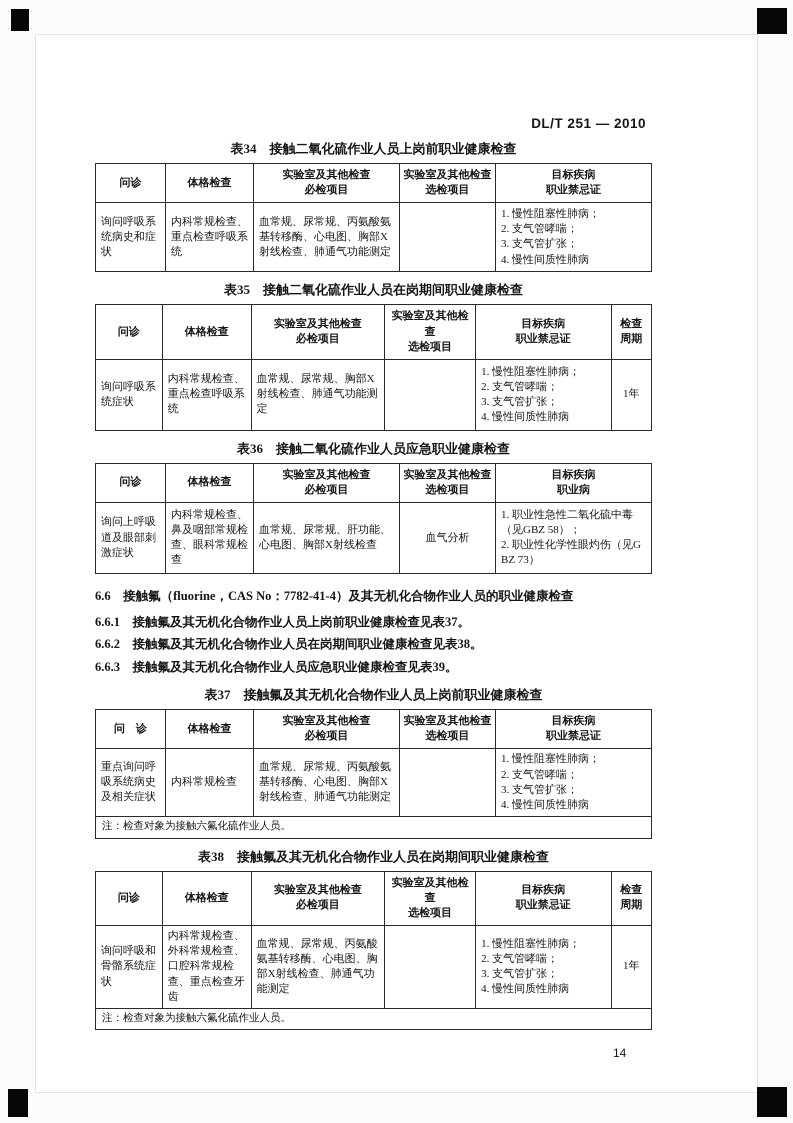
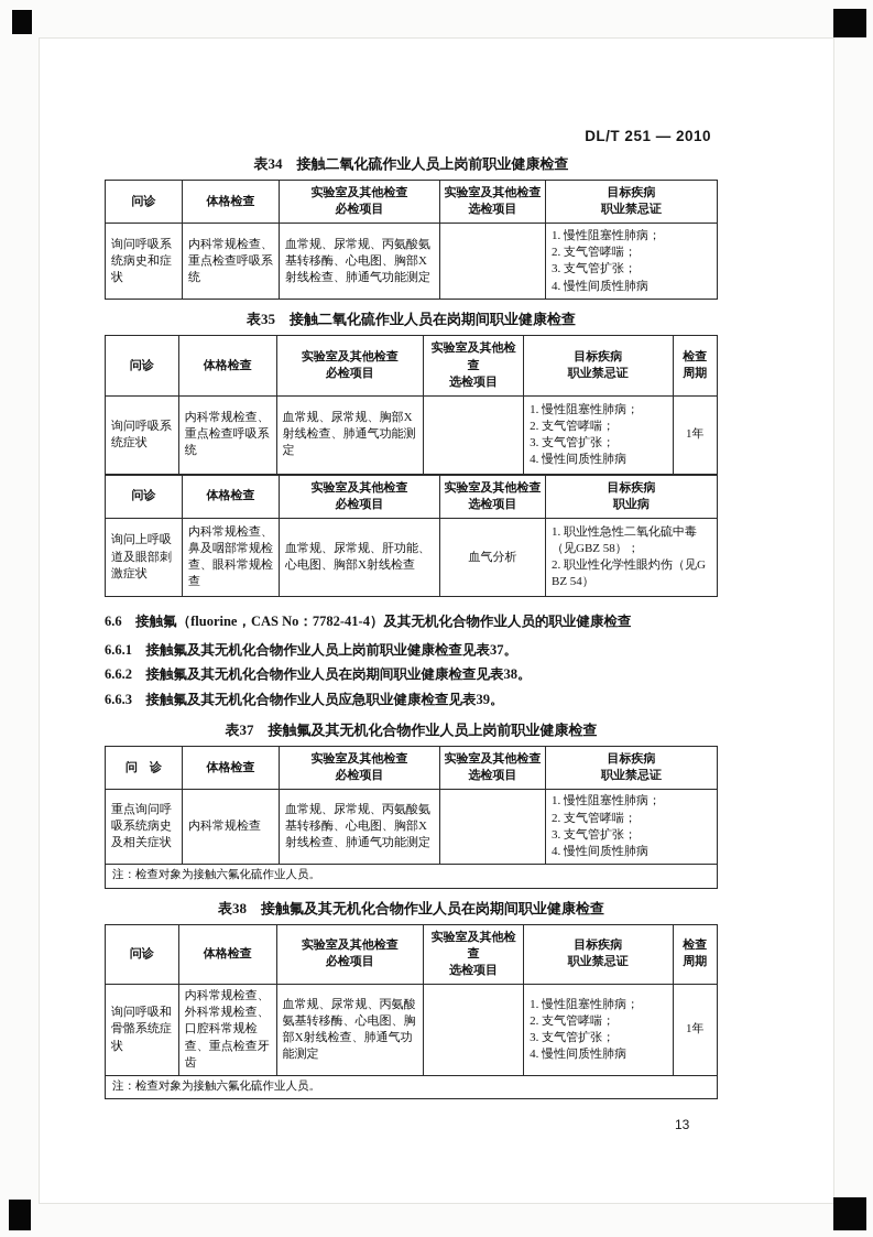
  DL/T 251 — 2010
  表34 接触二氧化硫作业人员上岗前职业健康检查
  问诊	体格检查	实验室及其他检查 必检项目	实验室及其他检查 选检项目	目标疾病 职业禁忌证
  询问呼吸系统病史和症状	内科常规检查、重点检查呼吸系统	血常规、尿常规、丙氨酸氨基转移酶、心电图、胸部X射线检查、肺通气功能测定		1. 慢性阻塞性肺病； 2. 支气管哮喘； 3. 支气管扩张； 4. 慢性间质性肺病
  表35 接触二氧化硫作业人员在岗期间职业健康检查
  问诊	体格检查	实验室及其他检查 必检项目	实验室及其他检查 选检项目	目标疾病 职业禁忌证	检查 周期
  询问呼吸系统症状	内科常规检查、重点检查呼吸系统	血常规、尿常规、胸部X射线检查、肺通气功能测定		1. 慢性阻塞性肺病； 2. 支气管哮喘； 3. 支气管扩张； 4. 慢性间质性肺病	1年
- 表36 接触二氧化硫作业人员应急职业健康检查
  问诊	体格检查	实验室及其他检查 必检项目	实验室及其他检查 选检项目	目标疾病 职业病
- 询问上呼吸道及眼部刺激症状	内科常规检查、鼻及咽部常规检查、眼科常规检查	血常规、尿常规、肝功能、心电图、胸部X射线检查	血气分析	1. 职业性急性二氧化硫中毒（见GBZ 58）； 2. 职业性化学性眼灼伤（见GBZ 73）
+ 询问上呼吸道及眼部刺激症状	内科常规检查、鼻及咽部常规检查、眼科常规检查	血常规、尿常规、肝功能、心电图、胸部X射线检查	血气分析	1. 职业性急性二氧化硫中毒（见GBZ 58）； 2. 职业性化学性眼灼伤（见GBZ 54）
  6.6 接触氟（fluorine，CAS No：7782-41-4）及其无机化合物作业人员的职业健康检查
  6.6.1 接触氟及其无机化合物作业人员上岗前职业健康检查见表37。
  6.6.2 接触氟及其无机化合物作业人员在岗期间职业健康检查见表38。
  6.6.3 接触氟及其无机化合物作业人员应急职业健康检查见表39。
  表37 接触氟及其无机化合物作业人员上岗前职业健康检查
  问 诊	体格检查	实验室及其他检查 必检项目	实验室及其他检查 选检项目	目标疾病 职业禁忌证
  重点询问呼吸系统病史及相关症状	内科常规检查	血常规、尿常规、丙氨酸氨基转移酶、心电图、胸部X射线检查、肺通气功能测定		1. 慢性阻塞性肺病； 2. 支气管哮喘； 3. 支气管扩张； 4. 慢性间质性肺病
  注：检查对象为接触六氟化硫作业人员。
  表38 接触氟及其无机化合物作业人员在岗期间职业健康检查
  问诊	体格检查	实验室及其他检查 必检项目	实验室及其他检查 选检项目	目标疾病 职业禁忌证	检查 周期
  询问呼吸和骨骼系统症状	内科常规检查、外科常规检查、口腔科常规检查、重点检查牙齿	血常规、尿常规、丙氨酸氨基转移酶、心电图、胸部X射线检查、肺通气功能测定		1. 慢性阻塞性肺病； 2. 支气管哮喘； 3. 支气管扩张； 4. 慢性间质性肺病	1年
  注：检查对象为接触六氟化硫作业人员。
- 14
+ 13
